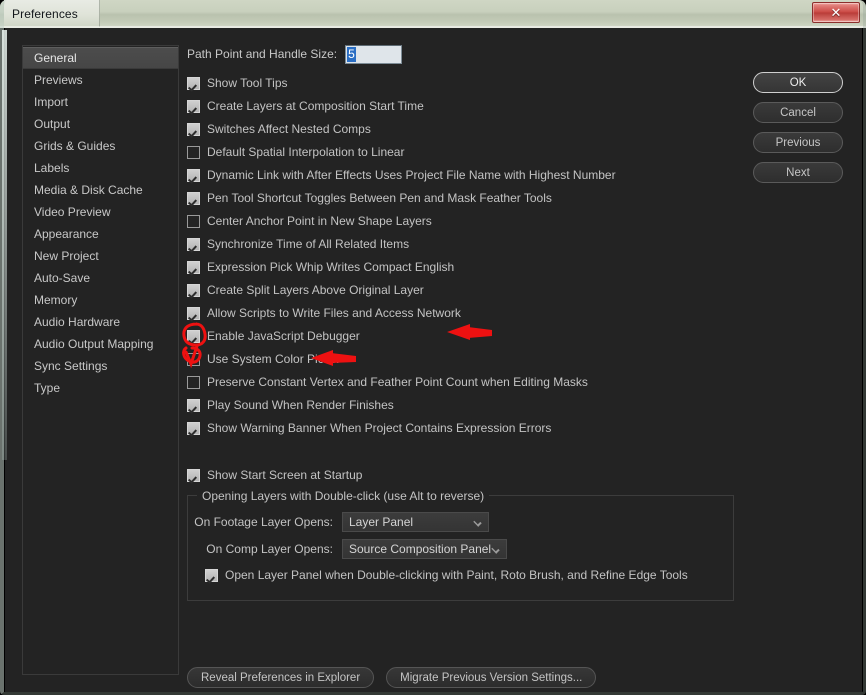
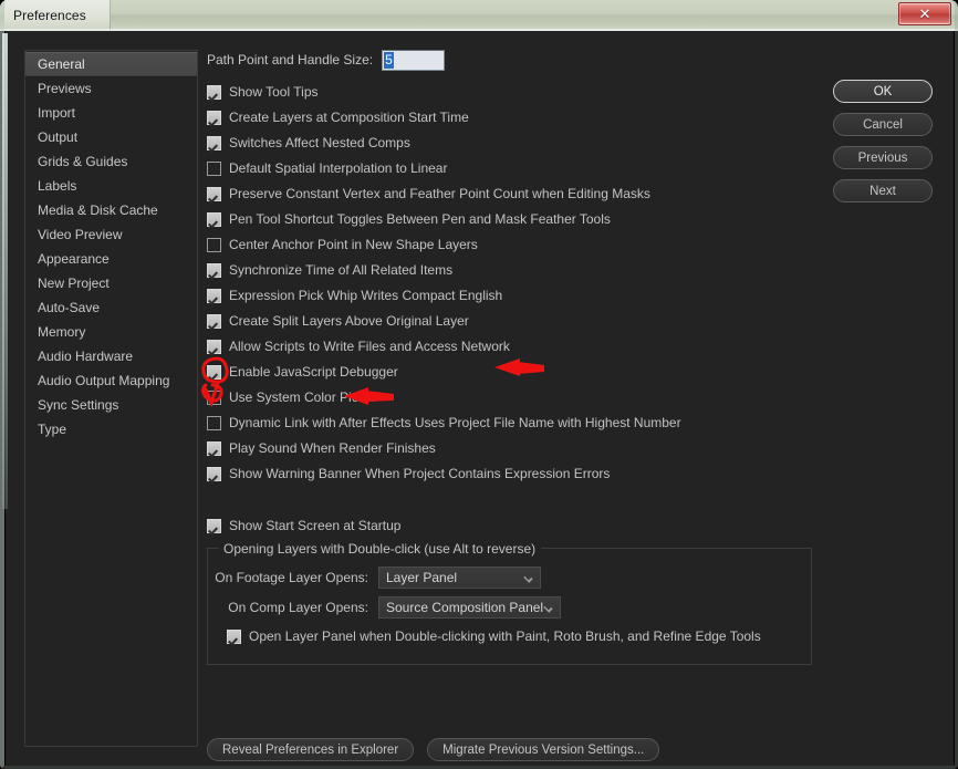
  Preferences
  ✕
  General
  Previews
  Import
  Output
  Grids & Guides
  Labels
  Media & Disk Cache
  Video Preview
  Appearance
  New Project
  Auto-Save
  Memory
  Audio Hardware
  Audio Output Mapping
  Sync Settings
  Type
  Path Point and Handle Size:
  5
  Show Tool Tips
  Create Layers at Composition Start Time
  Switches Affect Nested Comps
  Default Spatial Interpolation to Linear
- Dynamic Link with After Effects Uses Project File Name with Highest Number
+ Preserve Constant Vertex and Feather Point Count when Editing Masks
  Pen Tool Shortcut Toggles Between Pen and Mask Feather Tools
  Center Anchor Point in New Shape Layers
  Synchronize Time of All Related Items
  Expression Pick Whip Writes Compact English
  Create Split Layers Above Original Layer
  Allow Scripts to Write Files and Access Network
  Enable JavaScript Debugger
  Use System Color P
- Preserve Constant Vertex and Feather Point Count when Editing Masks
+ Dynamic Link with After Effects Uses Project File Name with Highest Number
  Play Sound When Render Finishes
  Show Warning Banner When Project Contains Expression Errors
  Show Start Screen at Startup
  Opening Layers with Double-click (use Alt to reverse)
  On Footage Layer Opens:
  Layer Panel
  On Comp Layer Opens:
  Source Composition Panel
  Open Layer Panel when Double-clicking with Paint, Roto Brush, and Refine Edge Tools
  Reveal Preferences in Explorer
  Migrate Previous Version Settings...
  OK
  Cancel
  Previous
  Next
